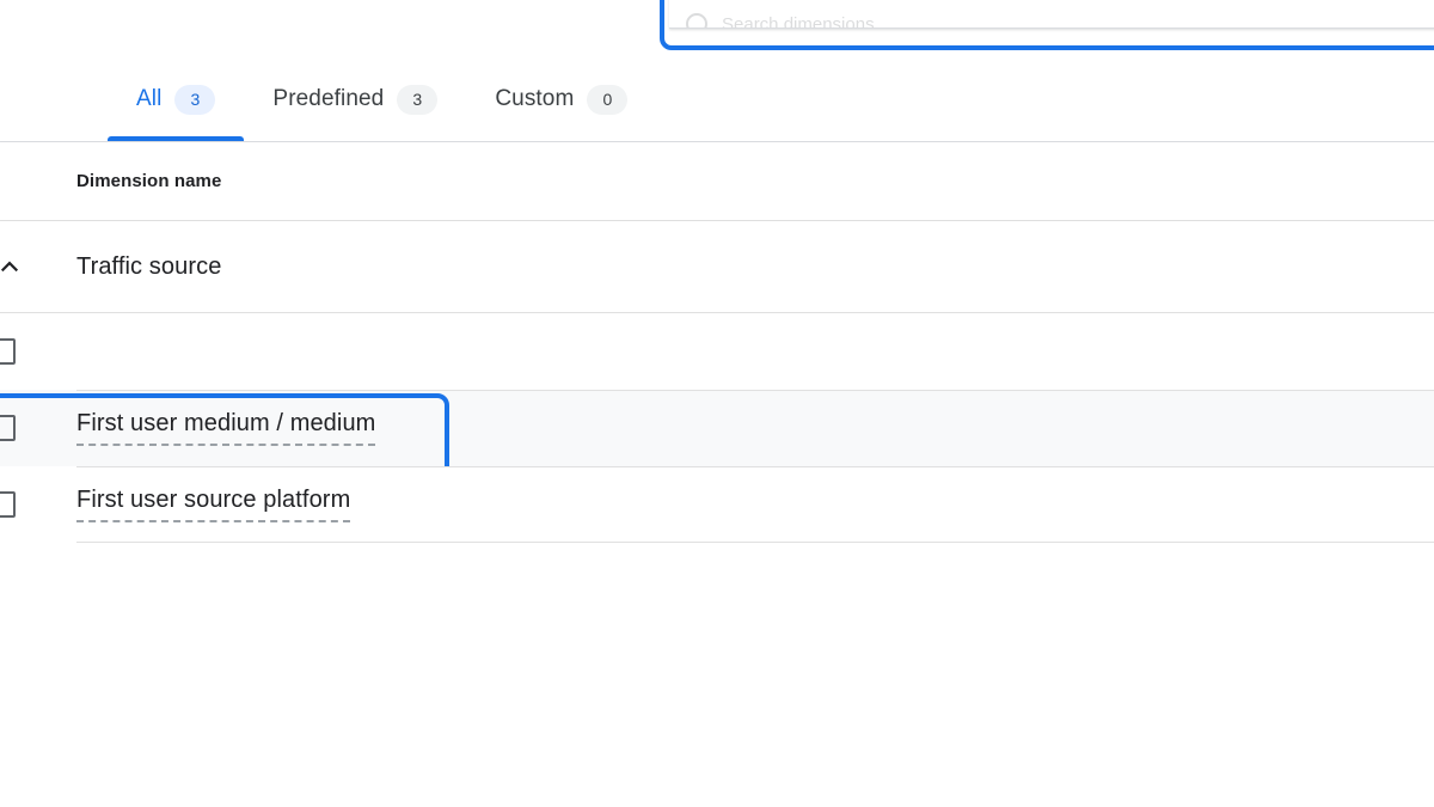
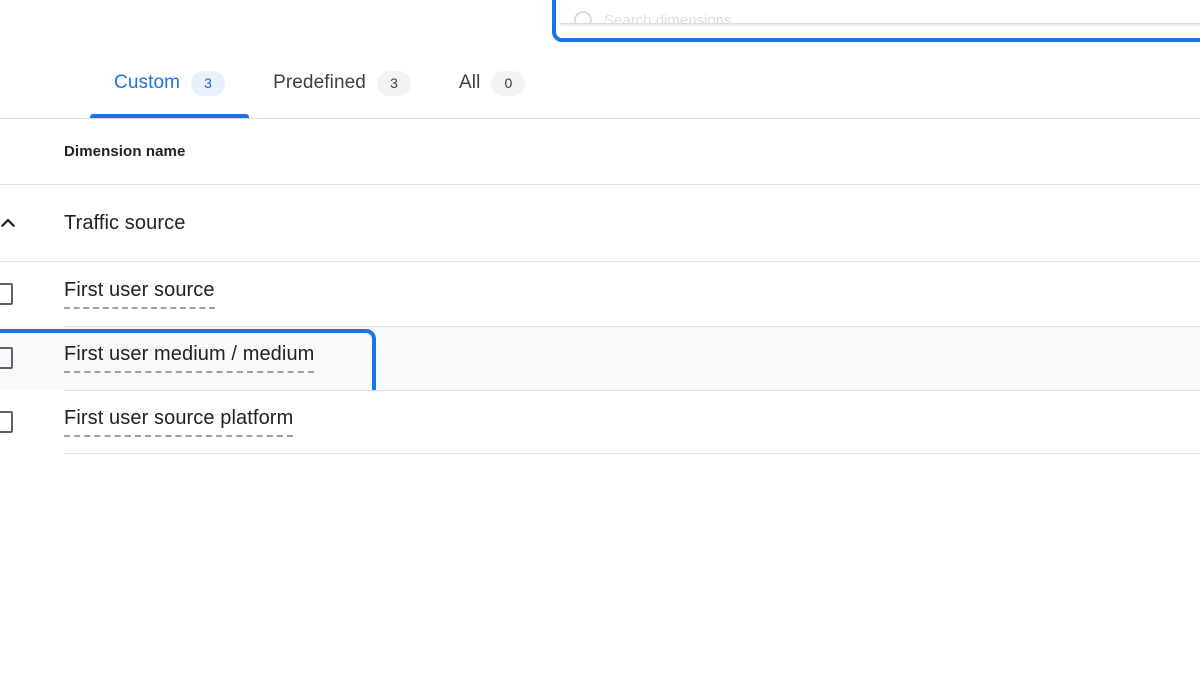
  Search dimensions
- All
+ Custom
  3
  Predefined
  3
- Custom
+ All
  0
  Dimension name
  Traffic source
+ First user source
  First user medium / medium
  First user source platform
